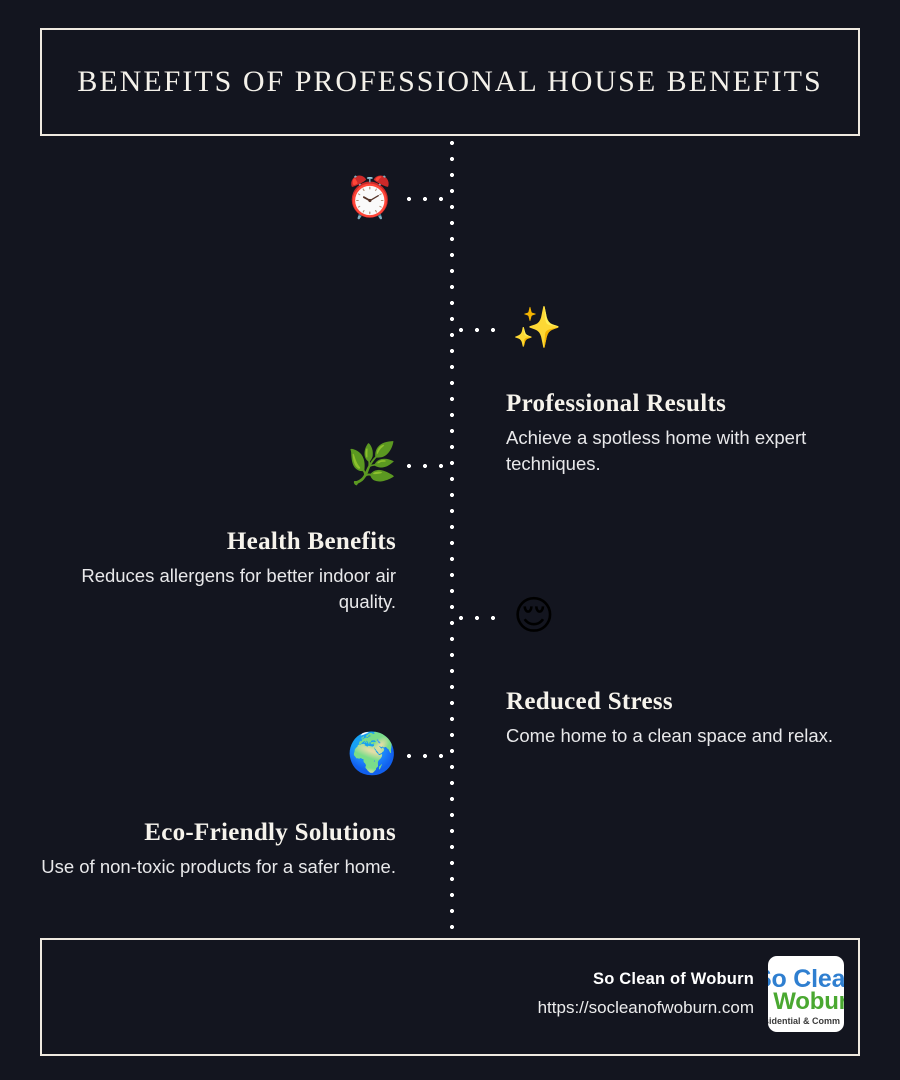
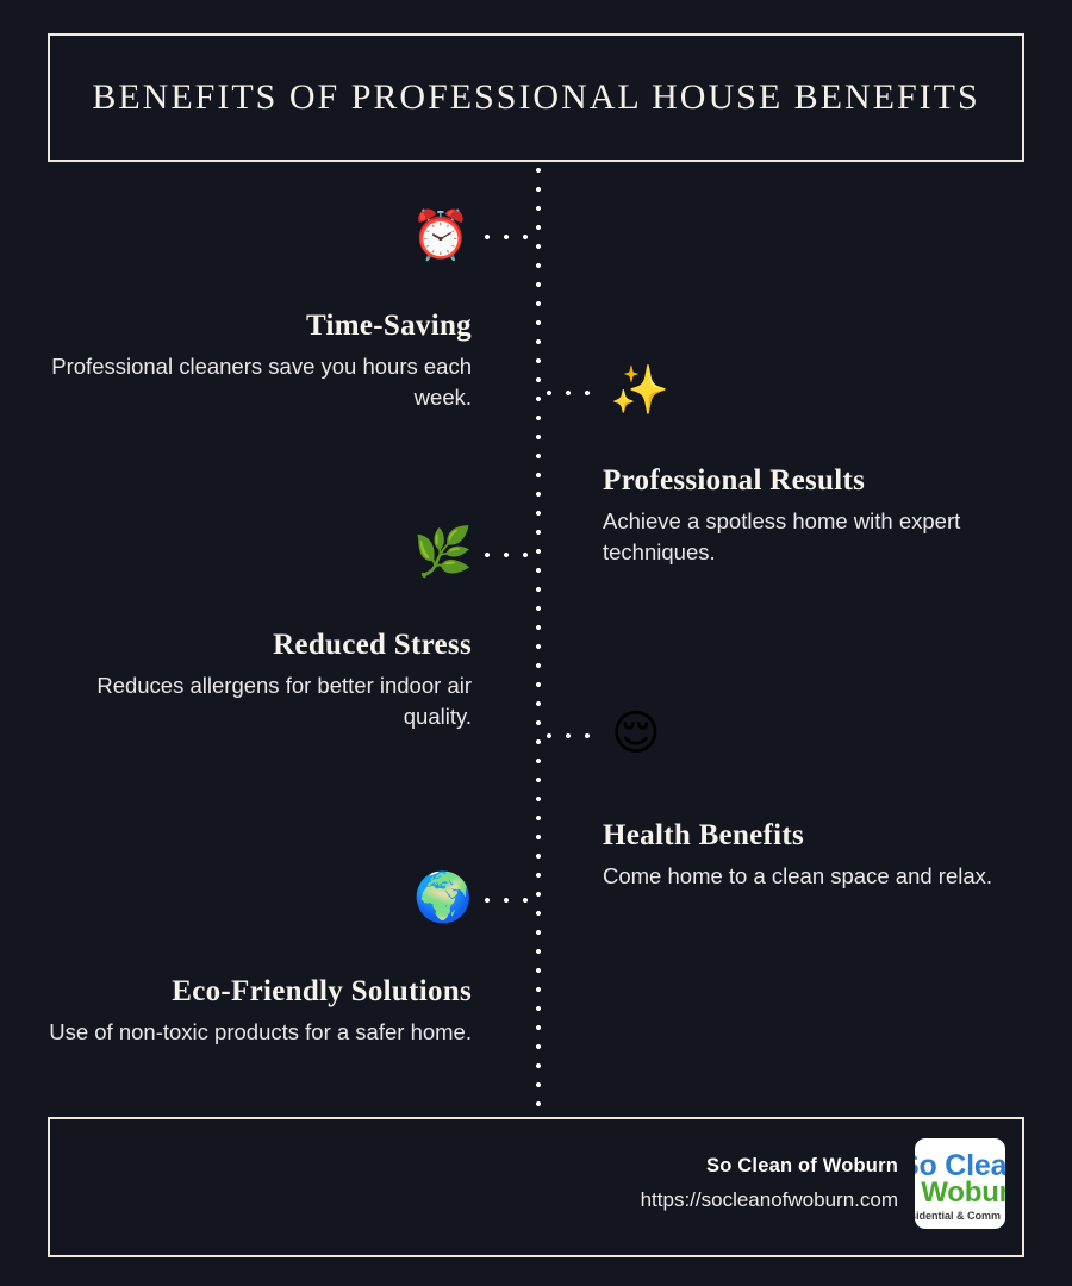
  BENEFITS OF PROFESSIONAL HOUSE BENEFITS
  ⏰
+ Time-Saving
+ Professional cleaners save you hours each week.
  ✨
  Professional Results
  Achieve a spotless home with expert techniques.
  🌿
- Health Benefits
+ Reduced Stress
  Reduces allergens for better indoor air quality.
  😌
- Reduced Stress
+ Health Benefits
  Come home to a clean space and relax.
  🌍
  Eco-Friendly Solutions
  Use of non-toxic products for a safer home.
  So Clean of Woburn
  https://socleanofwoburn.com
  o Clea
  Wobur
  idential & Comm
